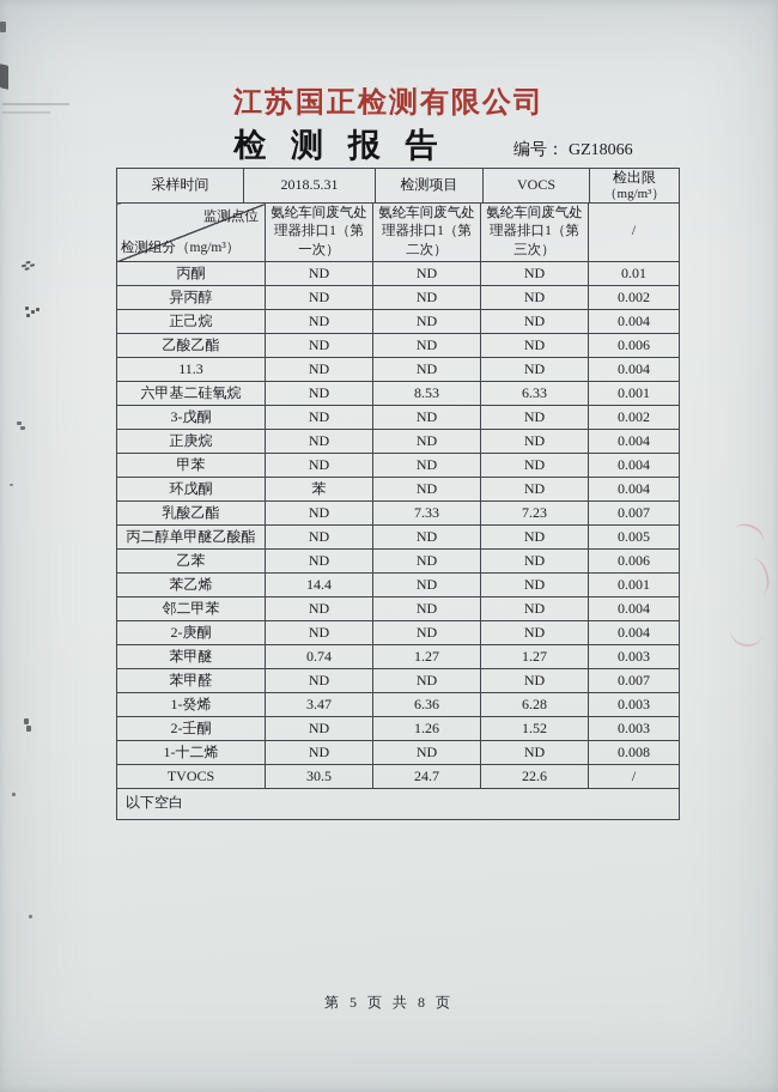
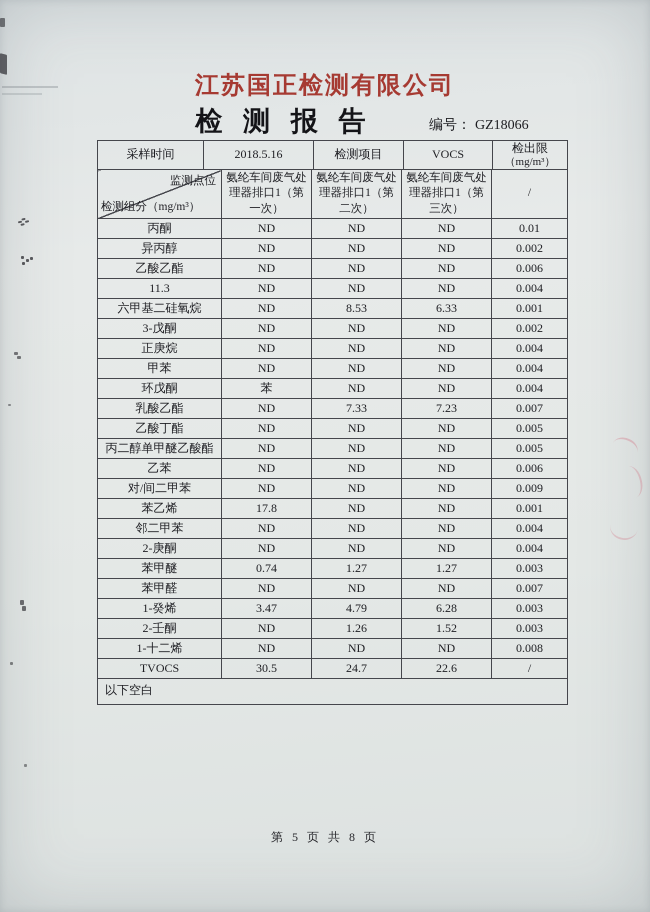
  江苏国正检测有限公司
  检 测 报 告
  编号： GZ18066
- 采样时间	2018.5.31	检测项目	VOCS	检出限 （mg/m³）
+ 采样时间	2018.5.16	检测项目	VOCS	检出限 （mg/m³）
  监测点位 检测组分（mg/m³）	氨纶车间废气处理器排口1（第一次）	氨纶车间废气处理器排口1（第二次）	氨纶车间废气处理器排口1（第三次）	/
  丙酮	ND	ND	ND	0.01
  异丙醇	ND	ND	ND	0.002
- 正己烷	ND	ND	ND	0.004
  乙酸乙酯	ND	ND	ND	0.006
  11.3	ND	ND	ND	0.004
  六甲基二硅氧烷	ND	8.53	6.33	0.001
  3-戊酮	ND	ND	ND	0.002
  正庚烷	ND	ND	ND	0.004
  甲苯	ND	ND	ND	0.004
  环戊酮	苯	ND	ND	0.004
  乳酸乙酯	ND	7.33	7.23	0.007
+ 乙酸丁酯	ND	ND	ND	0.005
  丙二醇单甲醚乙酸酯	ND	ND	ND	0.005
  乙苯	ND	ND	ND	0.006
+ 对/间二甲苯	ND	ND	ND	0.009
- 苯乙烯	14.4	ND	ND	0.001
+ 苯乙烯	17.8	ND	ND	0.001
  邻二甲苯	ND	ND	ND	0.004
  2-庚酮	ND	ND	ND	0.004
  苯甲醚	0.74	1.27	1.27	0.003
  苯甲醛	ND	ND	ND	0.007
- 1-癸烯	3.47	6.36	6.28	0.003
+ 1-癸烯	3.47	4.79	6.28	0.003
  2-壬酮	ND	1.26	1.52	0.003
  1-十二烯	ND	ND	ND	0.008
  TVOCS	30.5	24.7	22.6	/
  以下空白
  第 5 页 共 8 页
